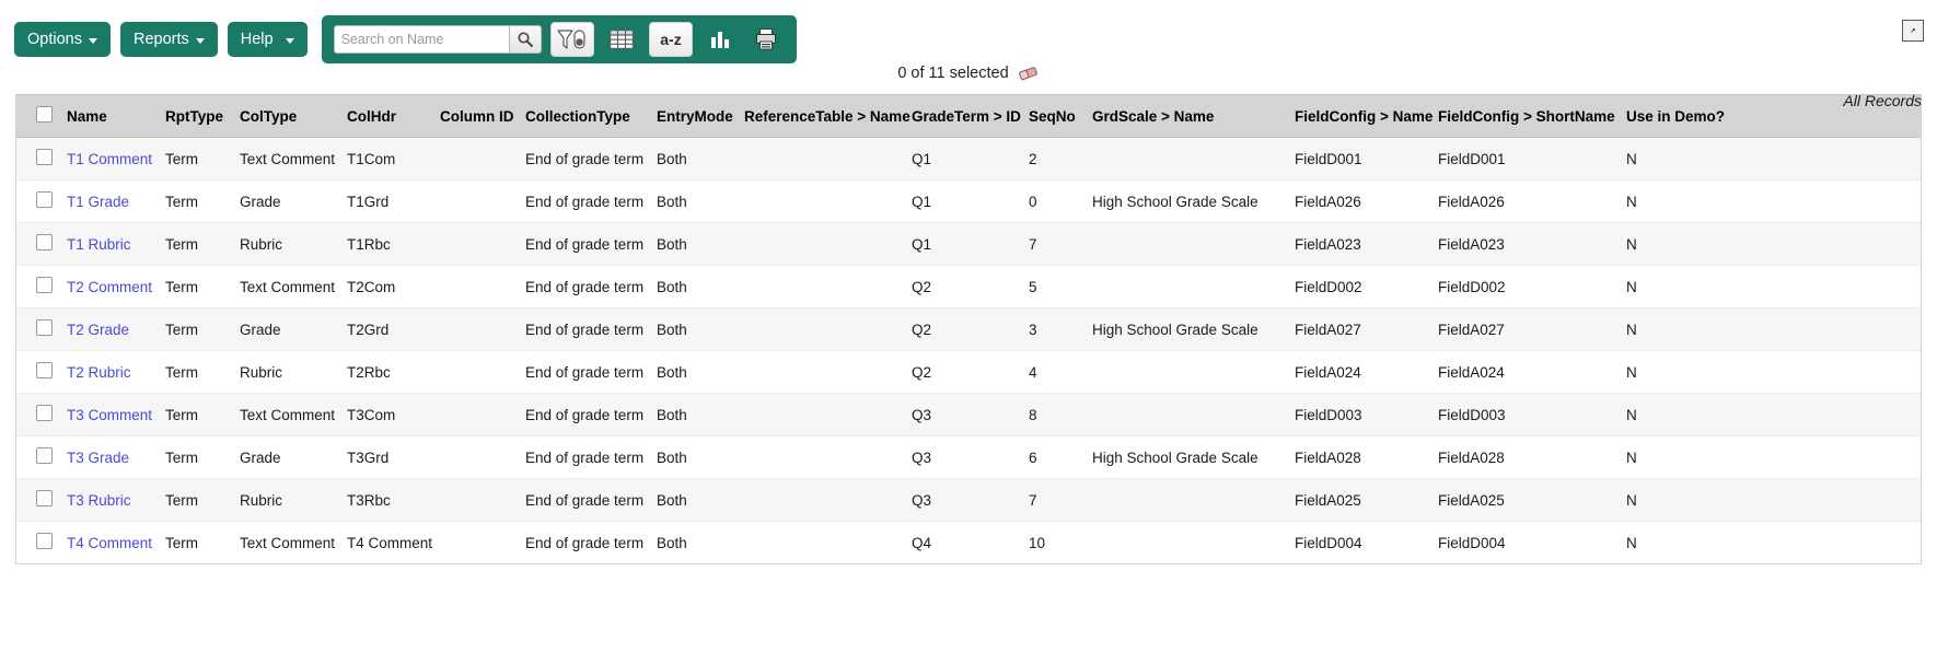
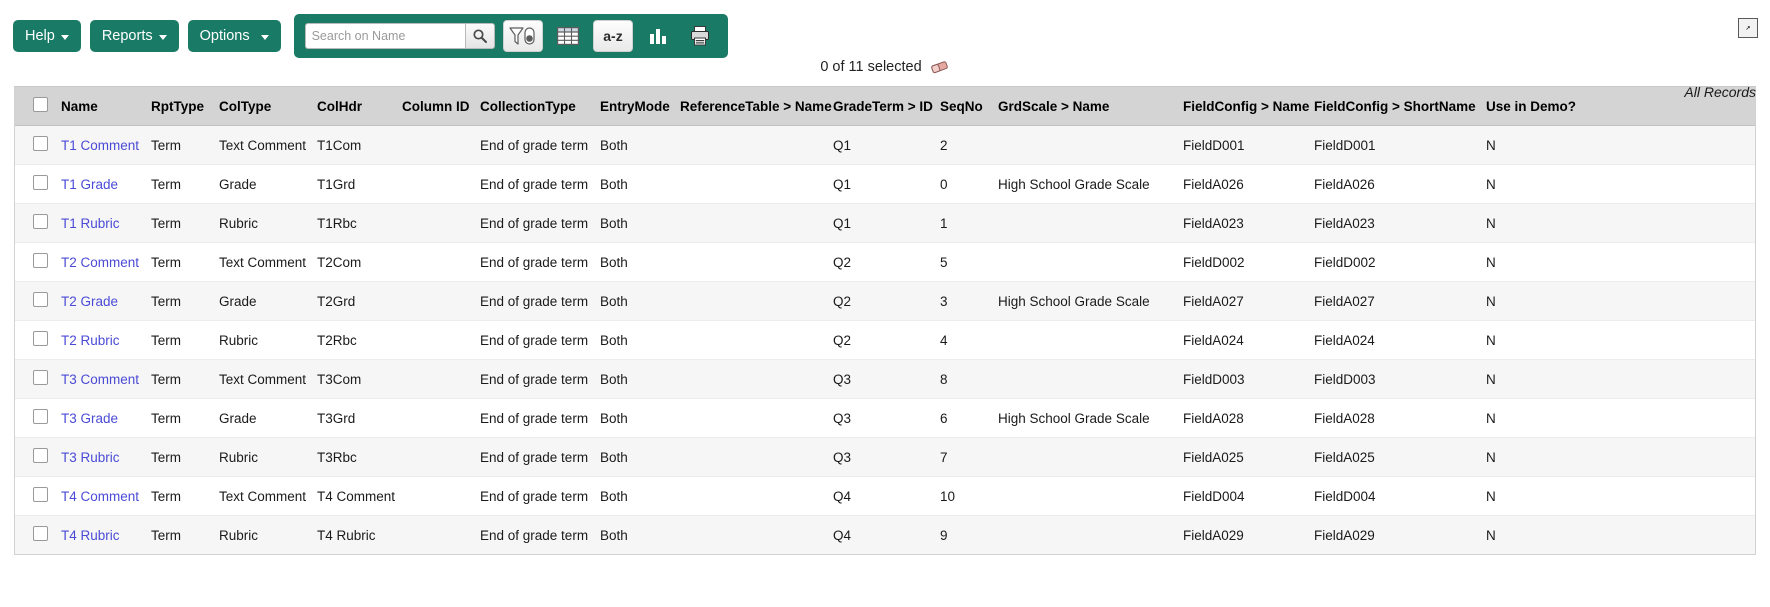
- Options
+ Help
  Reports
- Help
+ Options
  Search on Name
  a-z
  0 of 11 selected
  All Records
  	Name	RptType	ColType	ColHdr	Column ID	CollectionType	EntryMode	ReferenceTable > Name	GradeTerm > ID	SeqNo	GrdScale > Name	FieldConfig > Name	FieldConfig > ShortName	Use in Demo?
  	T1 Comment	Term	Text Comment	T1Com		End of grade term	Both		Q1	2		FieldD001	FieldD001	N
  	T1 Grade	Term	Grade	T1Grd		End of grade term	Both		Q1	0	High School Grade Scale	FieldA026	FieldA026	N
- 	T1 Rubric	Term	Rubric	T1Rbc		End of grade term	Both		Q1	7		FieldA023	FieldA023	N
+ 	T1 Rubric	Term	Rubric	T1Rbc		End of grade term	Both		Q1	1		FieldA023	FieldA023	N
  	T2 Comment	Term	Text Comment	T2Com		End of grade term	Both		Q2	5		FieldD002	FieldD002	N
  	T2 Grade	Term	Grade	T2Grd		End of grade term	Both		Q2	3	High School Grade Scale	FieldA027	FieldA027	N
  	T2 Rubric	Term	Rubric	T2Rbc		End of grade term	Both		Q2	4		FieldA024	FieldA024	N
  	T3 Comment	Term	Text Comment	T3Com		End of grade term	Both		Q3	8		FieldD003	FieldD003	N
  	T3 Grade	Term	Grade	T3Grd		End of grade term	Both		Q3	6	High School Grade Scale	FieldA028	FieldA028	N
  	T3 Rubric	Term	Rubric	T3Rbc		End of grade term	Both		Q3	7		FieldA025	FieldA025	N
  	T4 Comment	Term	Text Comment	T4 Comment		End of grade term	Both		Q4	10		FieldD004	FieldD004	N
+ 	T4 Rubric	Term	Rubric	T4 Rubric		End of grade term	Both		Q4	9		FieldA029	FieldA029	N
